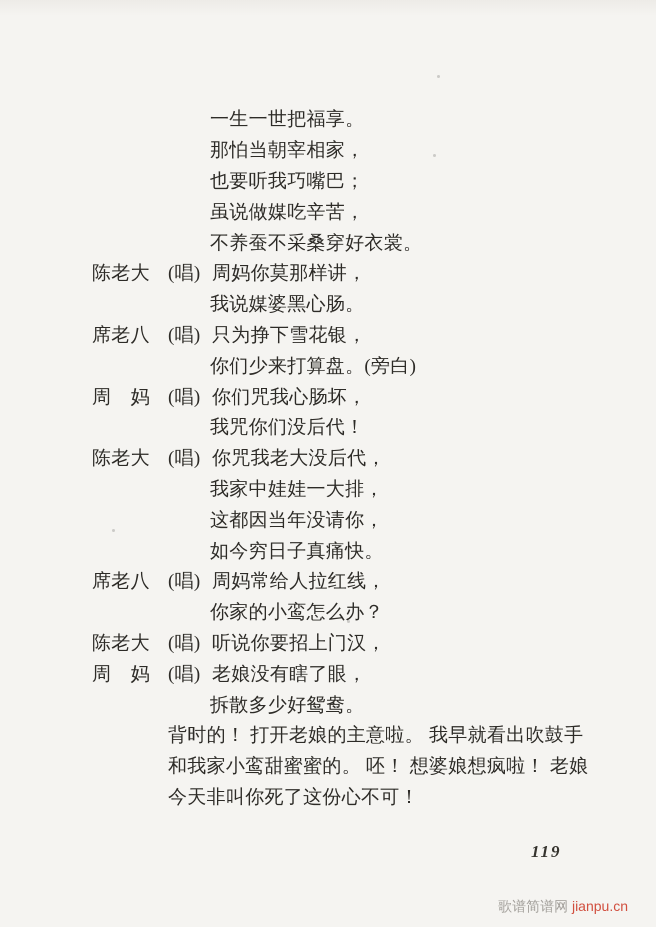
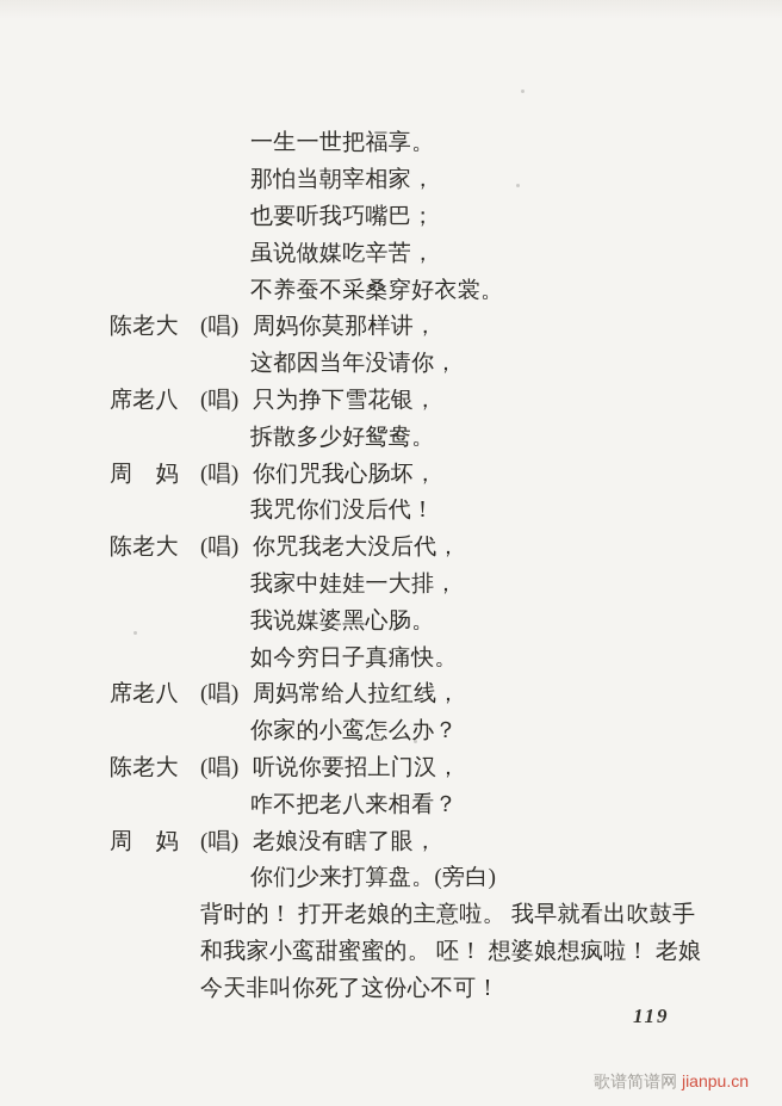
  一生一世把福享。
  那怕当朝宰相家，
  也要听我巧嘴巴；
  虽说做媒吃辛苦，
  不养蚕不采桑穿好衣裳。
  陈老大
  (唱)
  周妈你莫那样讲，
- 我说媒婆黑心肠。
+ 这都因当年没请你，
  席老八
  (唱)
  只为挣下雪花银，
- 你们少来打算盘。(旁白)
+ 拆散多少好鸳鸯。
  周 妈
  (唱)
  你们咒我心肠坏，
  我咒你们没后代！
  陈老大
  (唱)
  你咒我老大没后代，
  我家中娃娃一大排，
- 这都因当年没请你，
+ 我说媒婆黑心肠。
  如今穷日子真痛快。
  席老八
  (唱)
  周妈常给人拉红线，
  你家的小鸾怎么办？
  陈老大
  (唱)
  听说你要招上门汉，
+ 咋不把老八来相看？
  周 妈
  (唱)
  老娘没有瞎了眼，
- 拆散多少好鸳鸯。
+ 你们少来打算盘。(旁白)
  背时的！ 打开老娘的主意啦。 我早就看出吹鼓手
  和我家小鸾甜蜜蜜的。 呸！ 想婆娘想疯啦！ 老娘
  今天非叫你死了这份心不可！
  119
  歌谱简谱网 jianpu.cn
